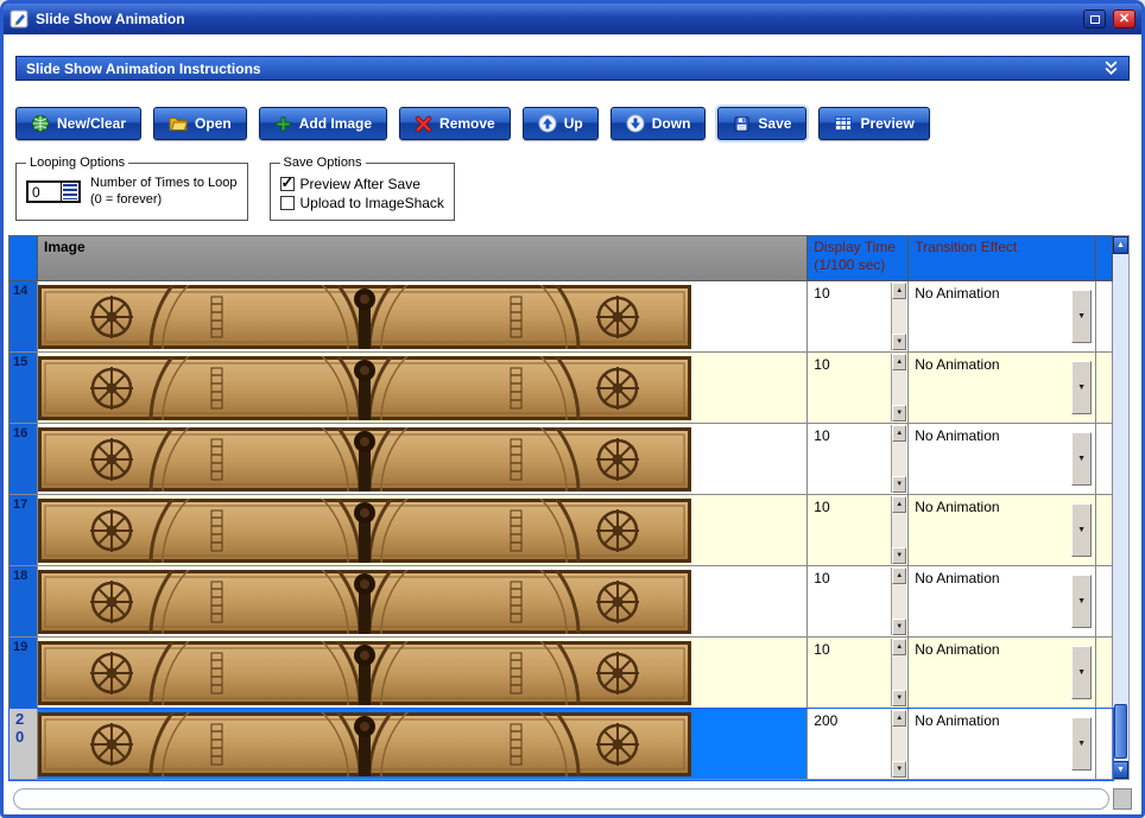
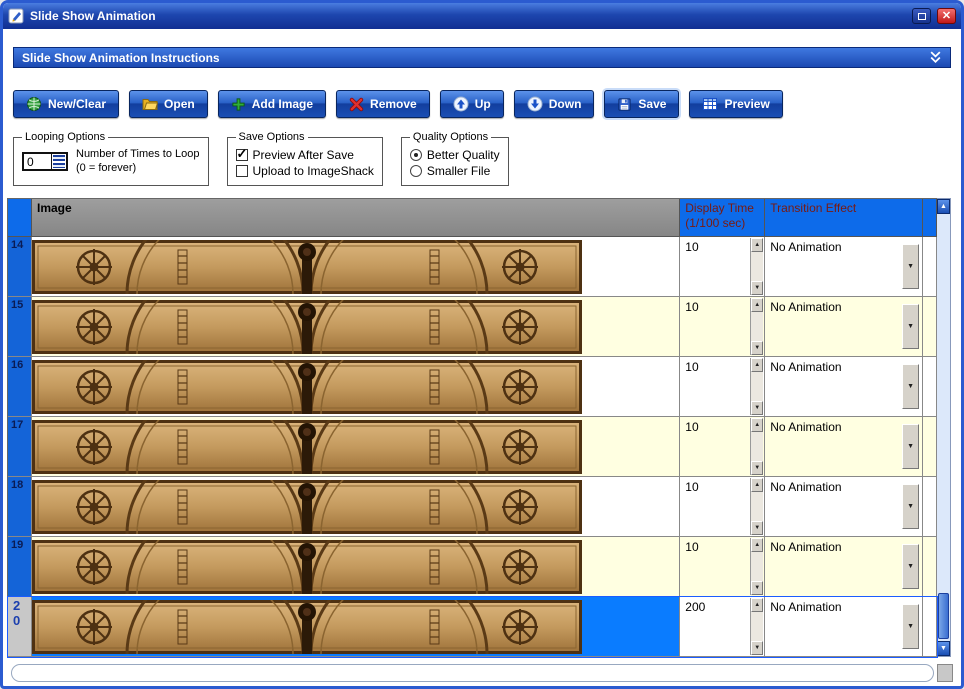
  Slide Show Animation
  ✕
  Slide Show Animation Instructions
  New/Clear
  Open
  Add Image
  Remove
  Up
  Down
  Save
  Preview
  Looping Options
  0
  Number of Times to Loop
  (0 = forever)
  Save Options
  Preview After Save
  Upload to ImageShack
+ Quality Options
+ Better Quality
+ Smaller File
  Image
  Display Time (1/100 sec)
  Transition Effect
  14
  10
  No Animation
  15
  10
  No Animation
  16
  10
  No Animation
  17
  10
  No Animation
  18
  10
  No Animation
  19
  10
  No Animation
  20
  200
  No Animation
